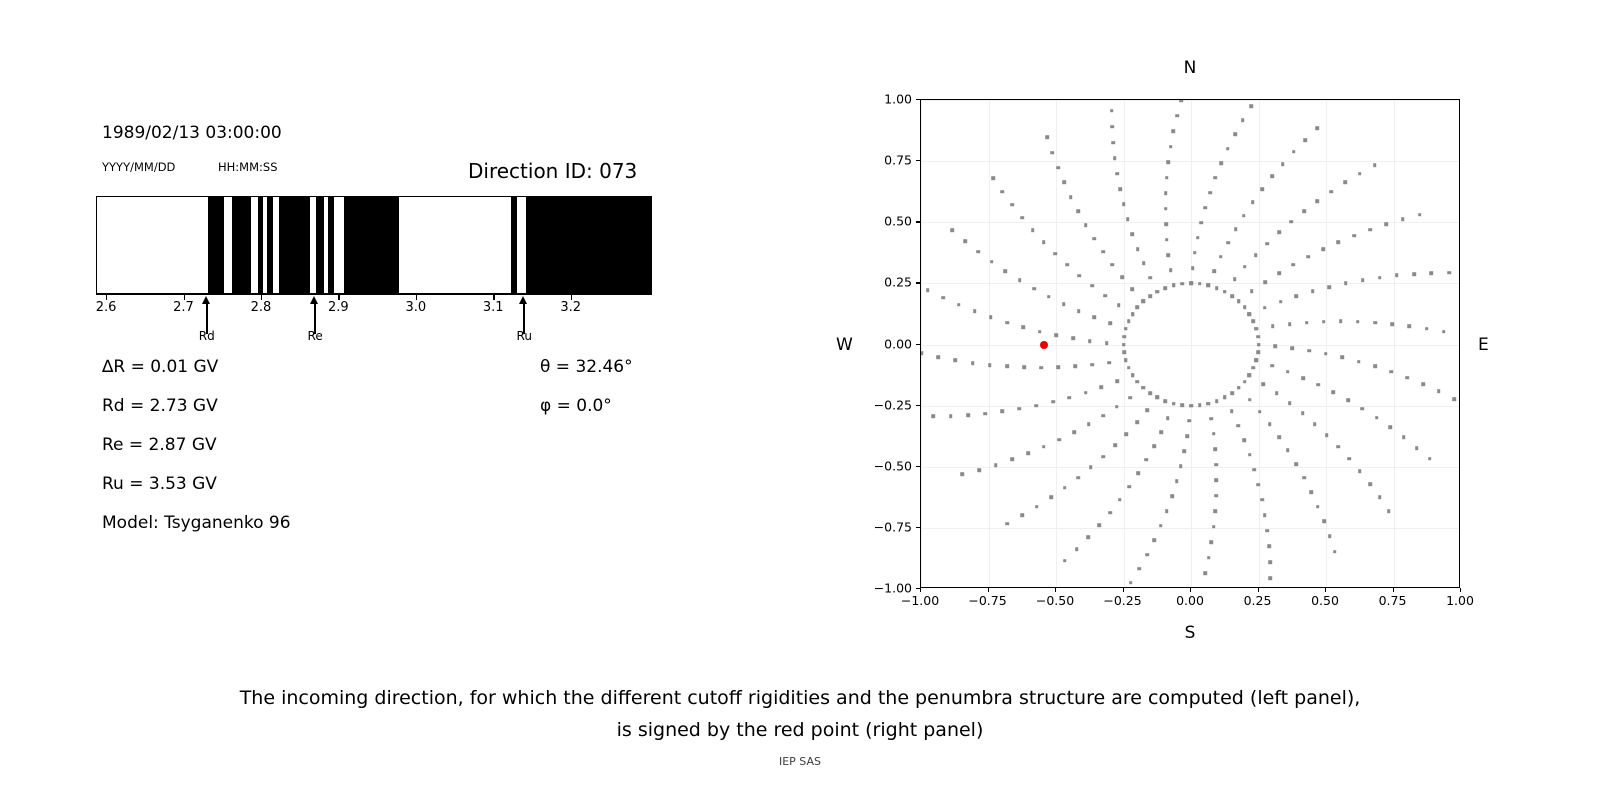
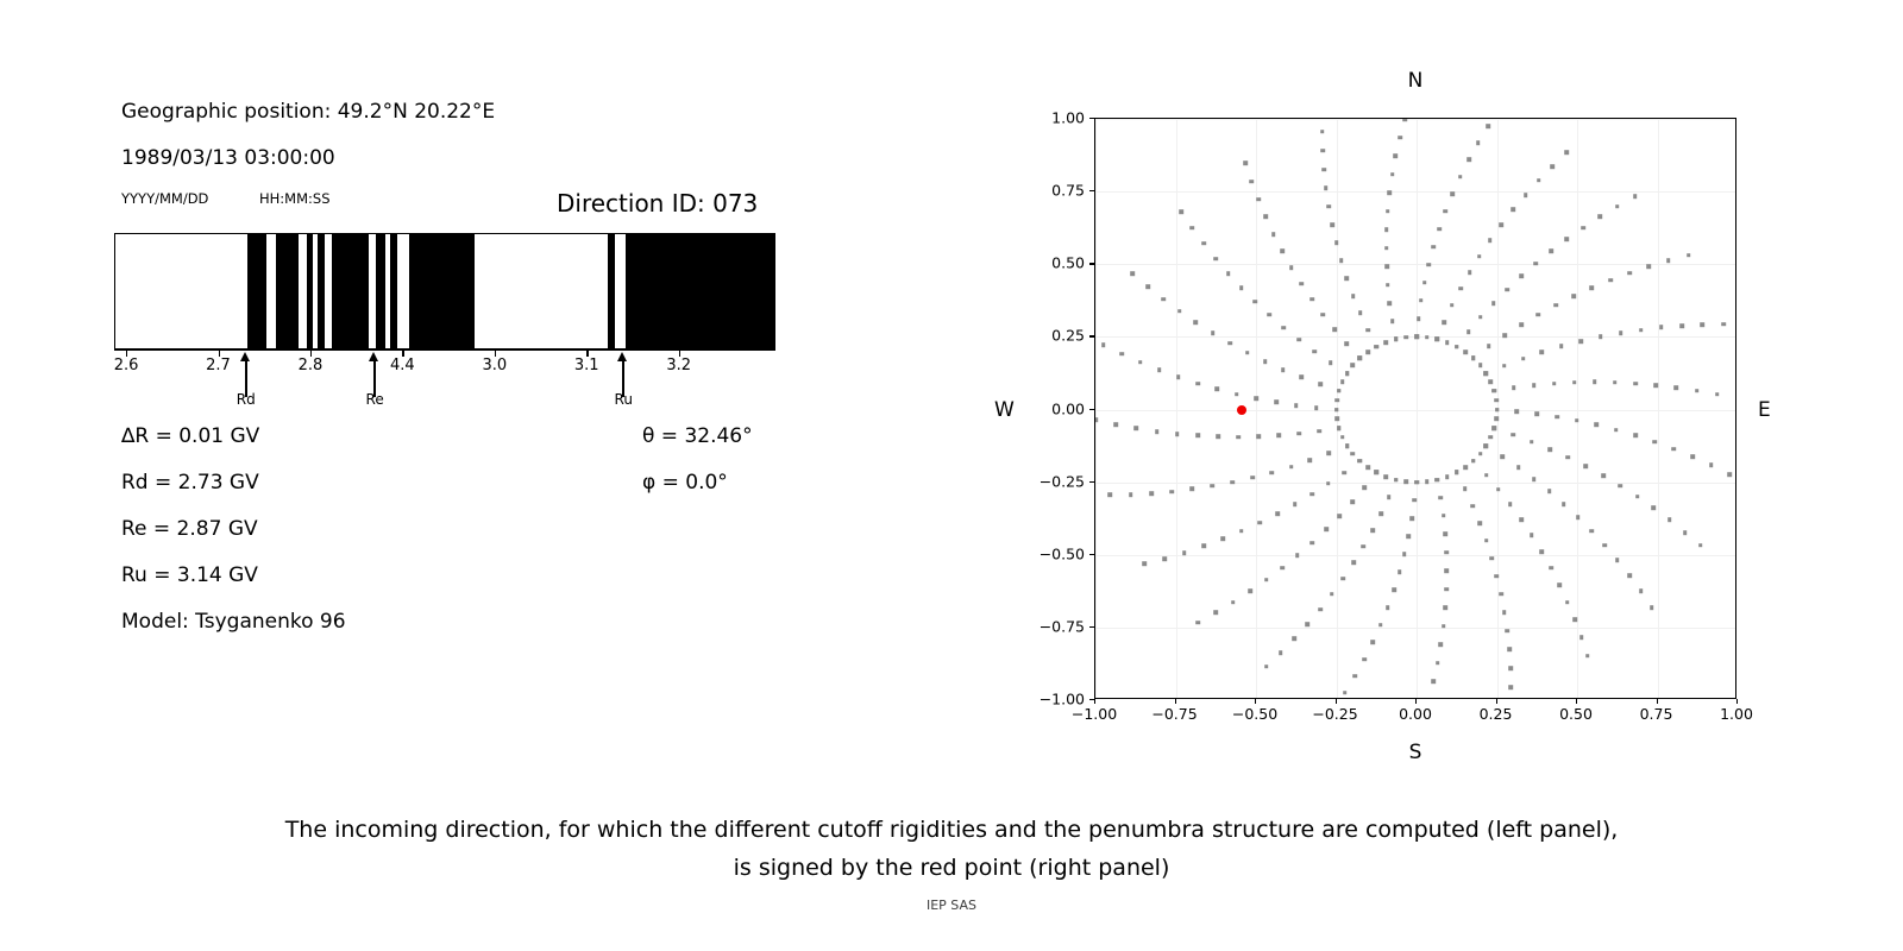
+ Geographic position: 49.2°N 20.22°E
- 1989/02/13 03:00:00
+ 1989/03/13 03:00:00
  YYYY/MM/DD
  HH:MM:SS
  Direction ID: 073
  2.6
  2.7
  2.8
- 2.9
+ 4.4
  3.0
  3.1
  3.2
  Rd
  Re
  Ru
  ∆R = 0.01 GV
  Rd = 2.73 GV
  Re = 2.87 GV
- Ru = 3.53 GV
+ Ru = 3.14 GV
  Model: Tsyganenko 96
  θ = 32.46°
  φ = 0.0°
  N
  S
  W
  E
  −1.00
  −0.75
  −0.50
  −0.25
  0.00
  0.25
  0.50
  0.75
  1.00
  −1.00
  −0.75
  −0.50
  −0.25
  0.00
  0.25
  0.50
  0.75
  1.00
  The incoming direction, for which the different cutoff rigidities and the penumbra structure are computed (left panel),
  is signed by the red point (right panel)
  IEP SAS
